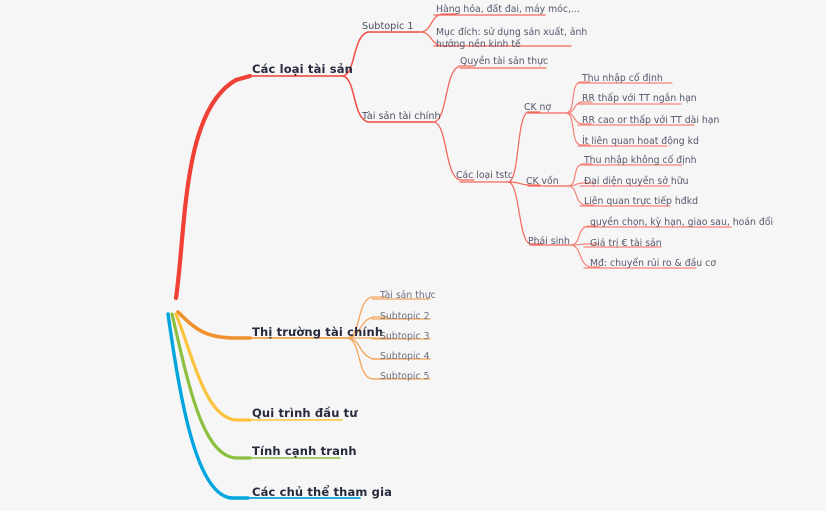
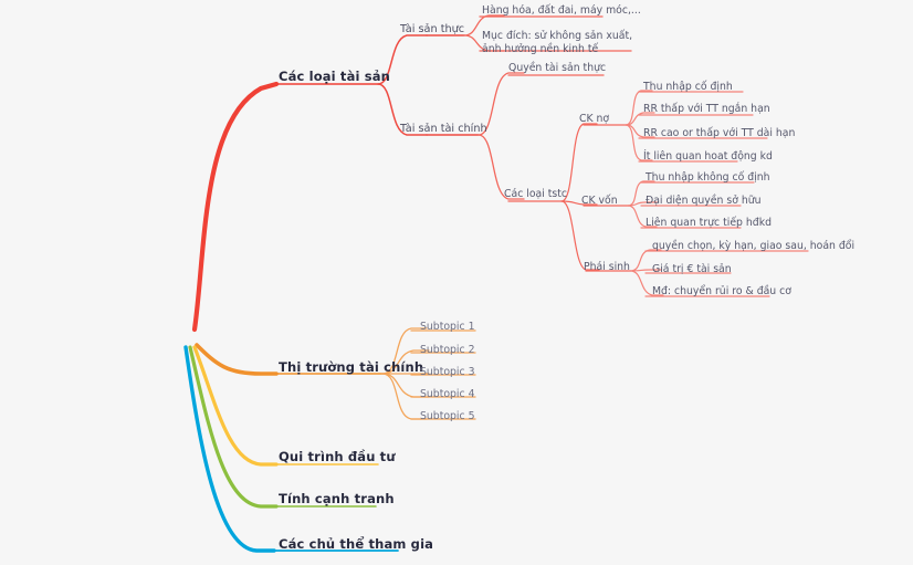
  Các loại tài sản
- Subtopic 1
+ Tài sản thực
  Hàng hóa, đất đai, máy móc,...
- Mục đích: sử dụng sản xuất, ảnh hưởng nền kinh tế
+ Mục đích: sử không sản xuất, ảnh hưởng nền kinh tế
  Tài sản tài chính
  Quyền tài sản thực
  Các loại tstc
  CK nợ
  Thu nhập cố định
  RR thấp với TT ngắn hạn
  RR cao or thấp với TT dài hạn
  Ít liên quan hoat động kd
  CK vốn
  Thu nhập không cố định
  Đại diện quyền sở hữu
  Liên quan trực tiếp hđkd
  Phái sinh
  quyền chọn, kỳ hạn, giao sau, hoán đổi
  Giá trị € tài sản
  Mđ: chuyển rủi ro & đầu cơ
  Thị trường tài chính
- Tài sản thực
+ Subtopic 1
  Subtopic 2
  Subtopic 3
  Subtopic 4
  Subtopic 5
  Qui trình đầu tư
  Tính cạnh tranh
  Các chủ thể tham gia
